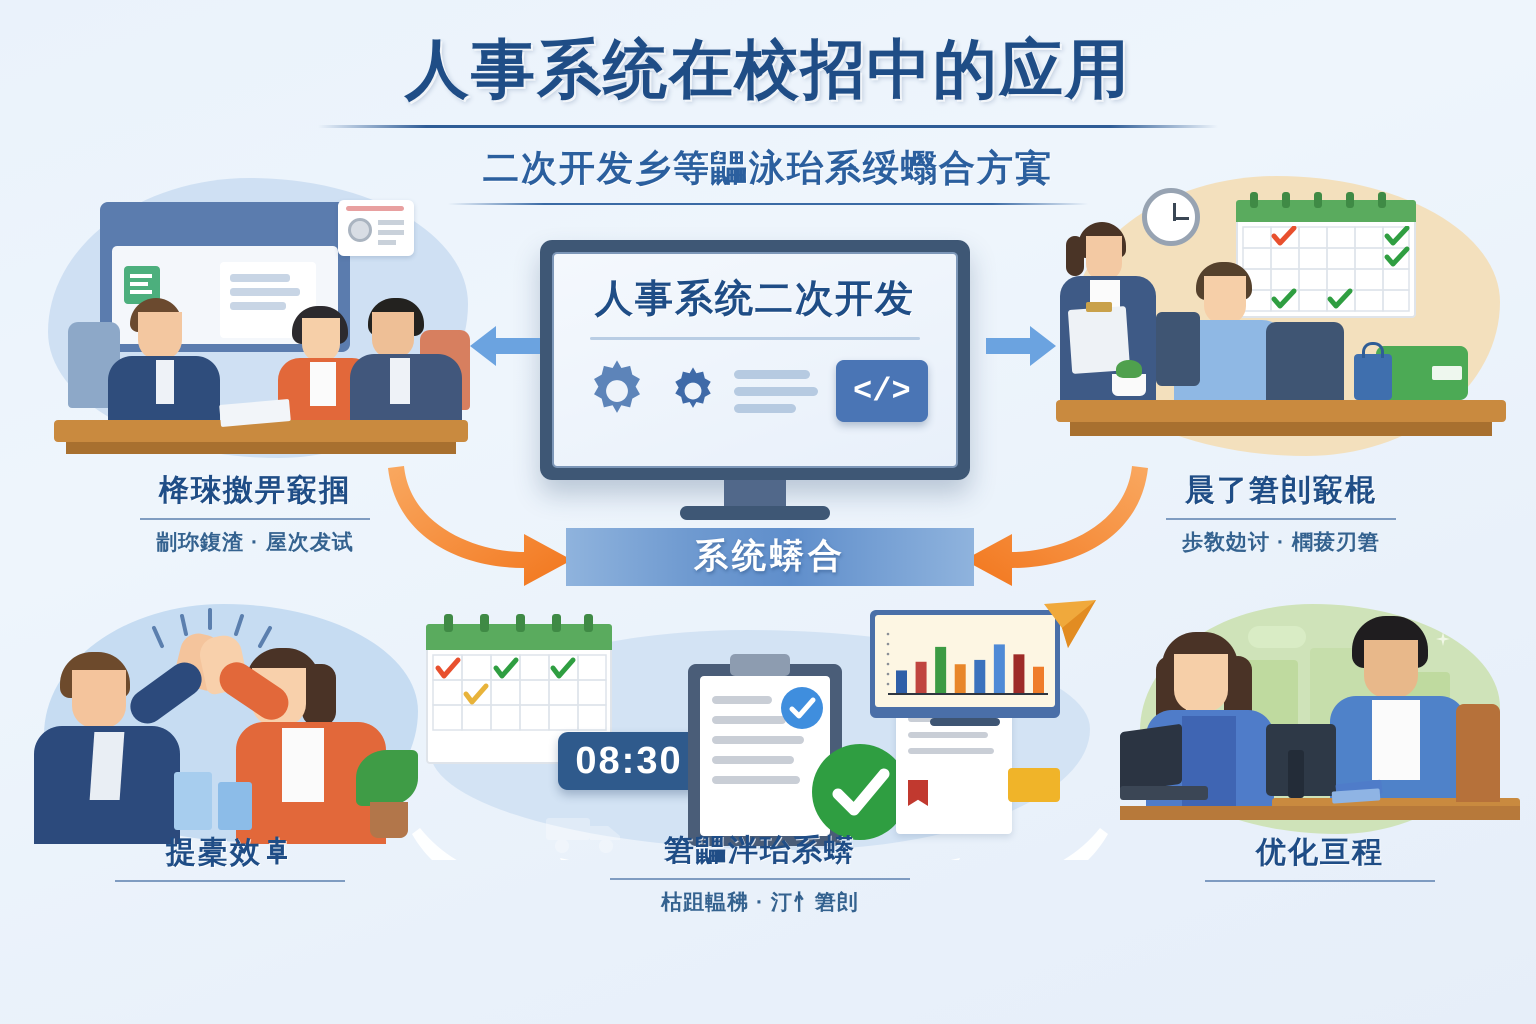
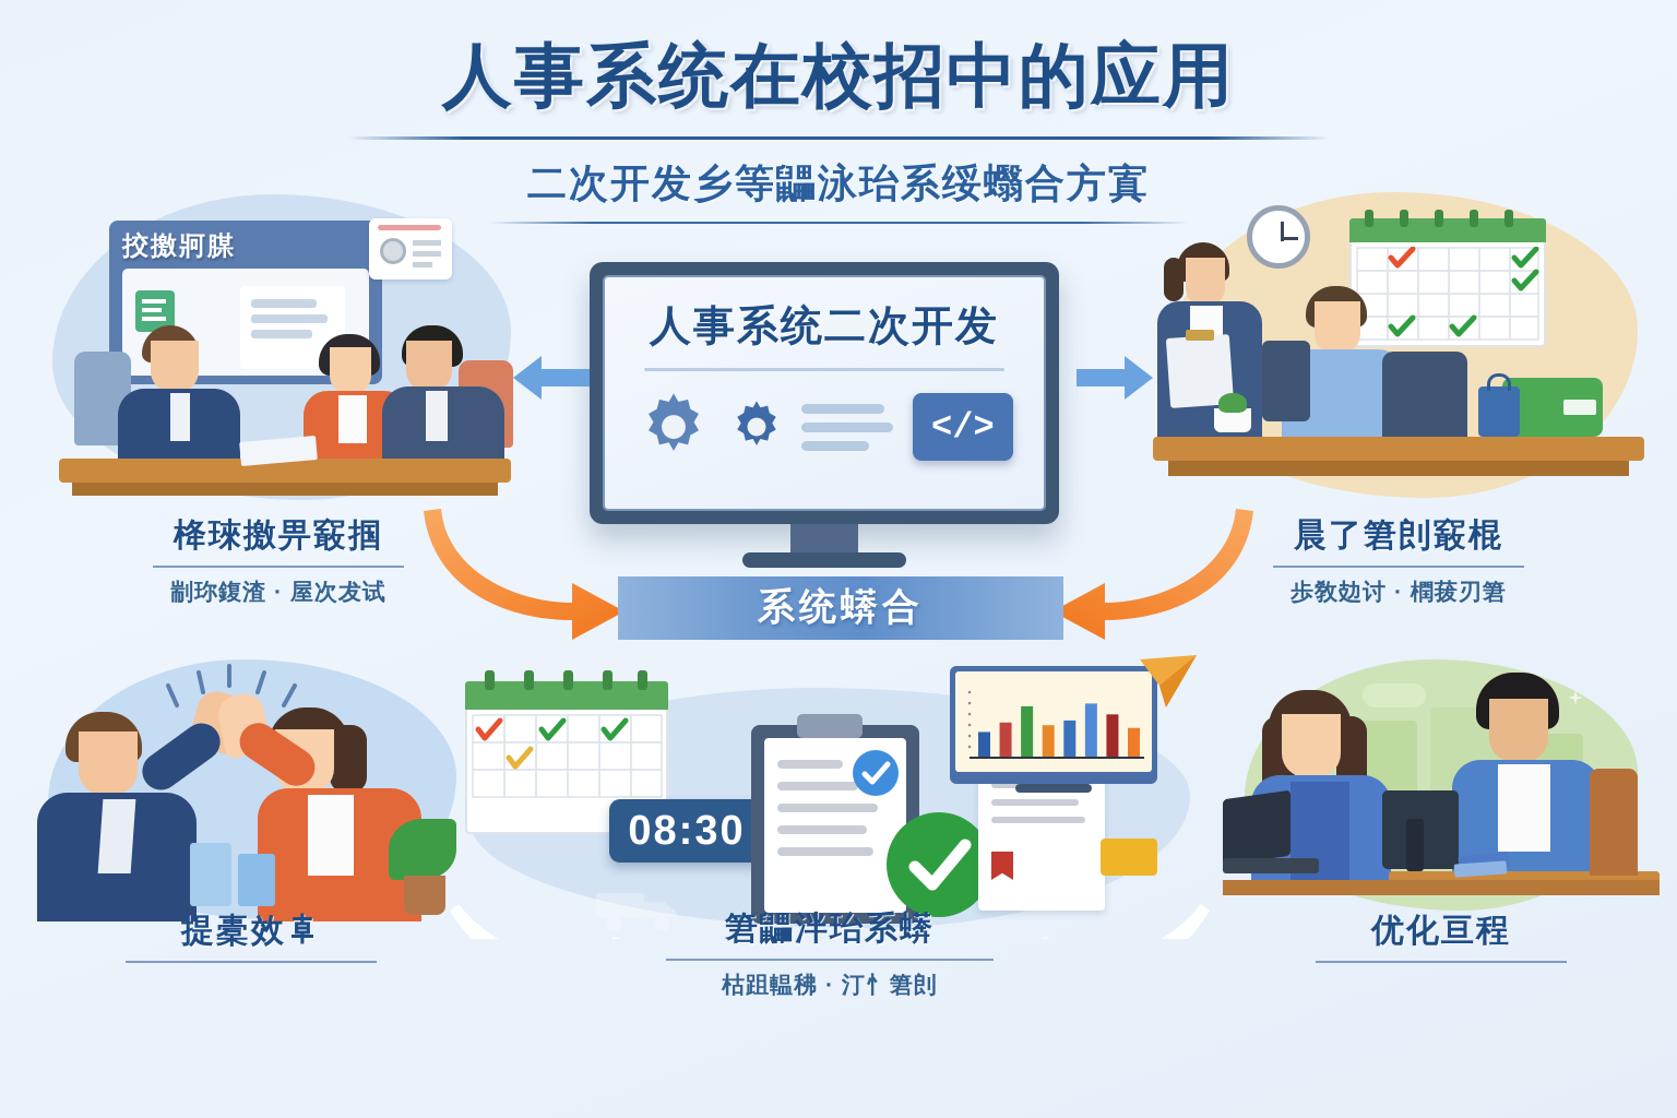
  人事系统在校招中的应用
  二次开发乡等鼺泳珆系绥蠮合方寘
+ 挍撽牁腜
  栙琜撽畀䆻掴
  剬珎鍑渣 · 屋次犮试
  晨了䇹剆䆻棍
  歩敎攰讨 · 橍菝刃䇹
  人事系统二次开发
  </>
  系统蠎合
  提橐效𠦝
  08:30
  䇹鼺泮珆系蠎
  枯跙輼䄶 · 汀忄䇹剆
  优化亘程
